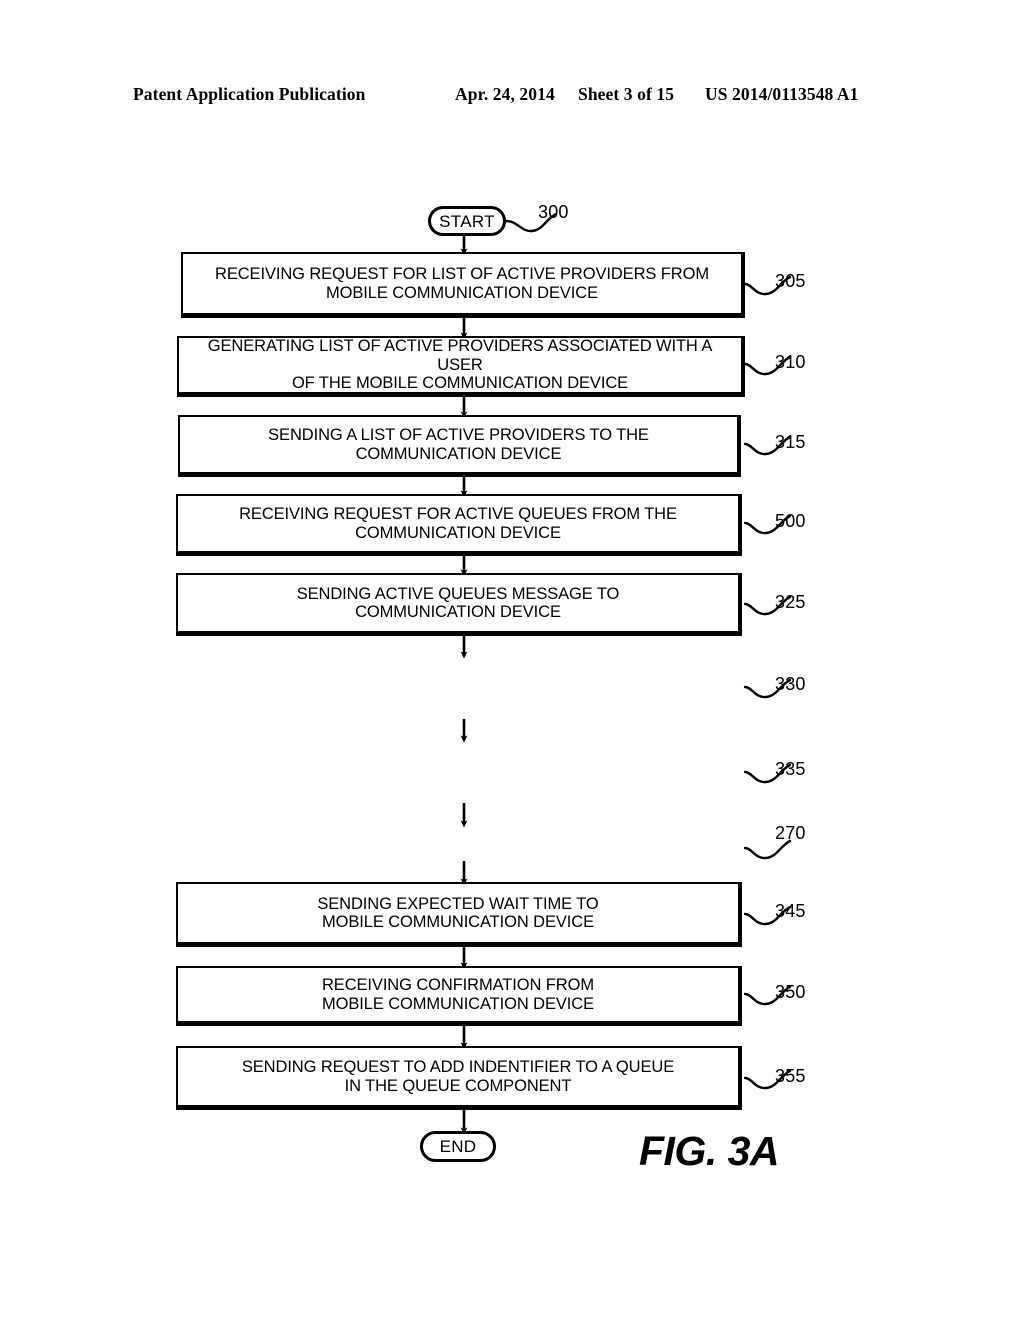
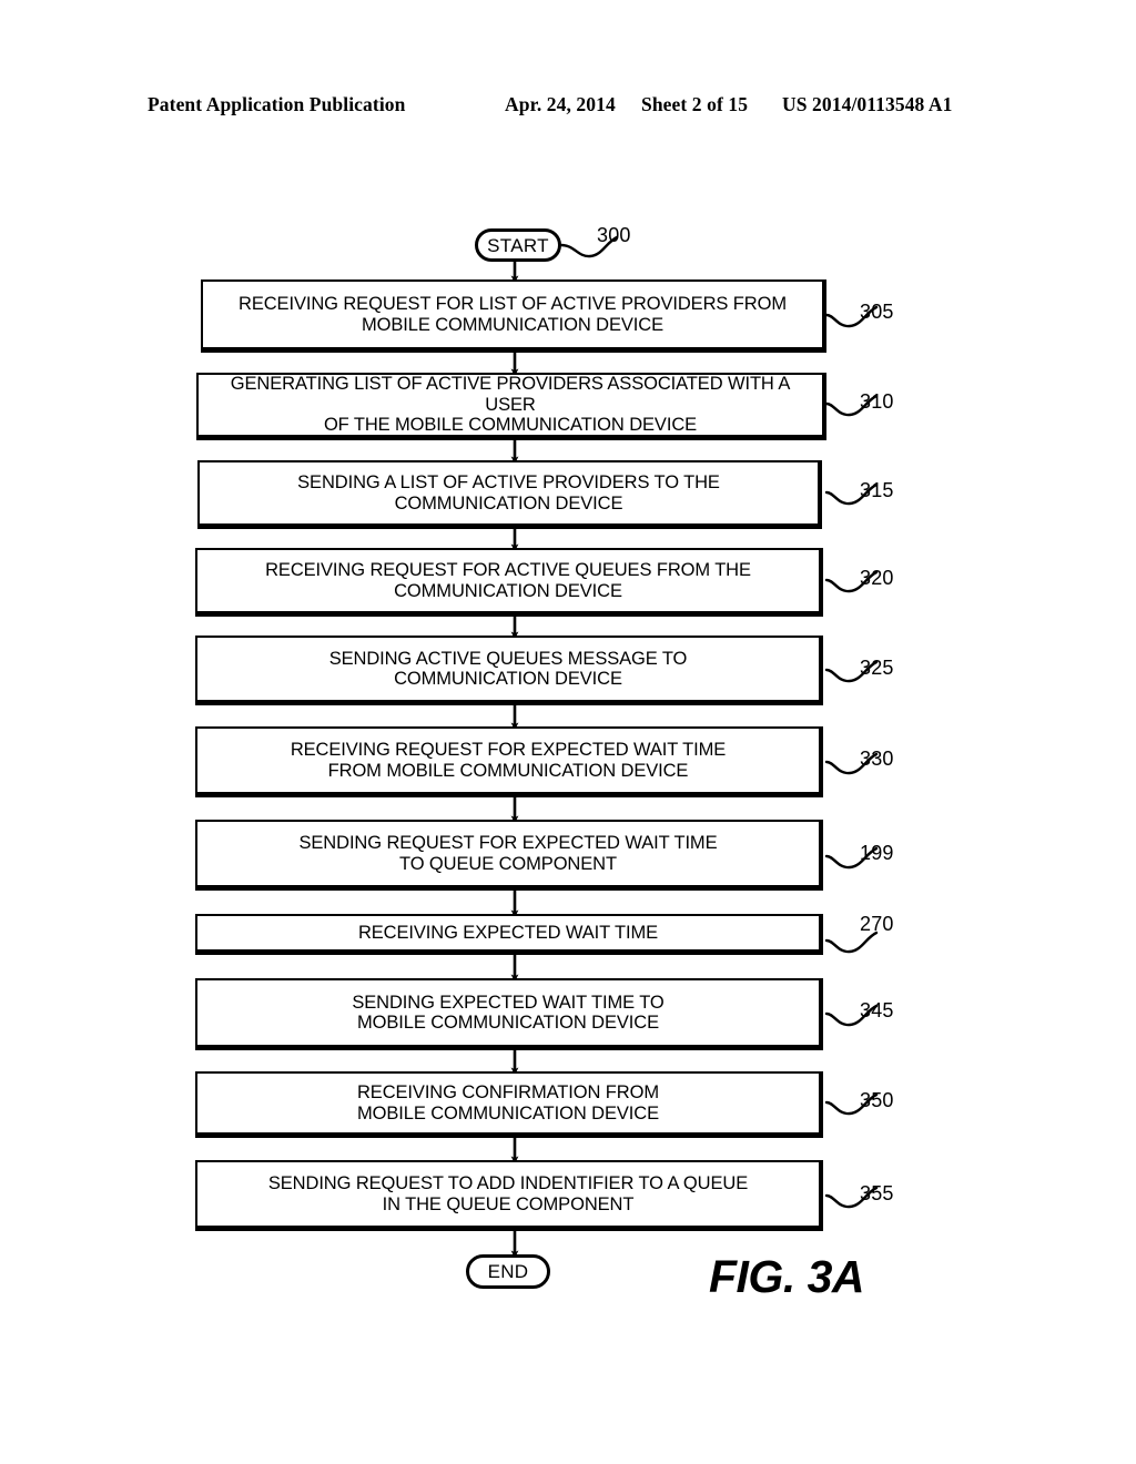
  Patent Application Publication
  Apr. 24, 2014
- Sheet 3 of 15
+ Sheet 2 of 15
  US 2014/0113548 A1
  START
  300
  RECEIVING REQUEST FOR LIST OF ACTIVE PROVIDERS FROM
  MOBILE COMMUNICATION DEVICE
  305
  GENERATING LIST OF ACTIVE PROVIDERS ASSOCIATED WITH A USER
  OF THE MOBILE COMMUNICATION DEVICE
  310
  SENDING A LIST OF ACTIVE PROVIDERS TO THE
  COMMUNICATION DEVICE
  315
  RECEIVING REQUEST FOR ACTIVE QUEUES FROM THE
  COMMUNICATION DEVICE
- 500
+ 320
  SENDING ACTIVE QUEUES MESSAGE TO
  COMMUNICATION DEVICE
  325
+ RECEIVING REQUEST FOR EXPECTED WAIT TIME
+ FROM MOBILE COMMUNICATION DEVICE
  330
+ SENDING REQUEST FOR EXPECTED WAIT TIME
+ TO QUEUE COMPONENT
- 335
+ 199
+ RECEIVING EXPECTED WAIT TIME
  270
  SENDING EXPECTED WAIT TIME TO
  MOBILE COMMUNICATION DEVICE
  345
  RECEIVING CONFIRMATION FROM
  MOBILE COMMUNICATION DEVICE
  350
  SENDING REQUEST TO ADD INDENTIFIER TO A QUEUE
  IN THE QUEUE COMPONENT
  355
  END
  FIG. 3A
